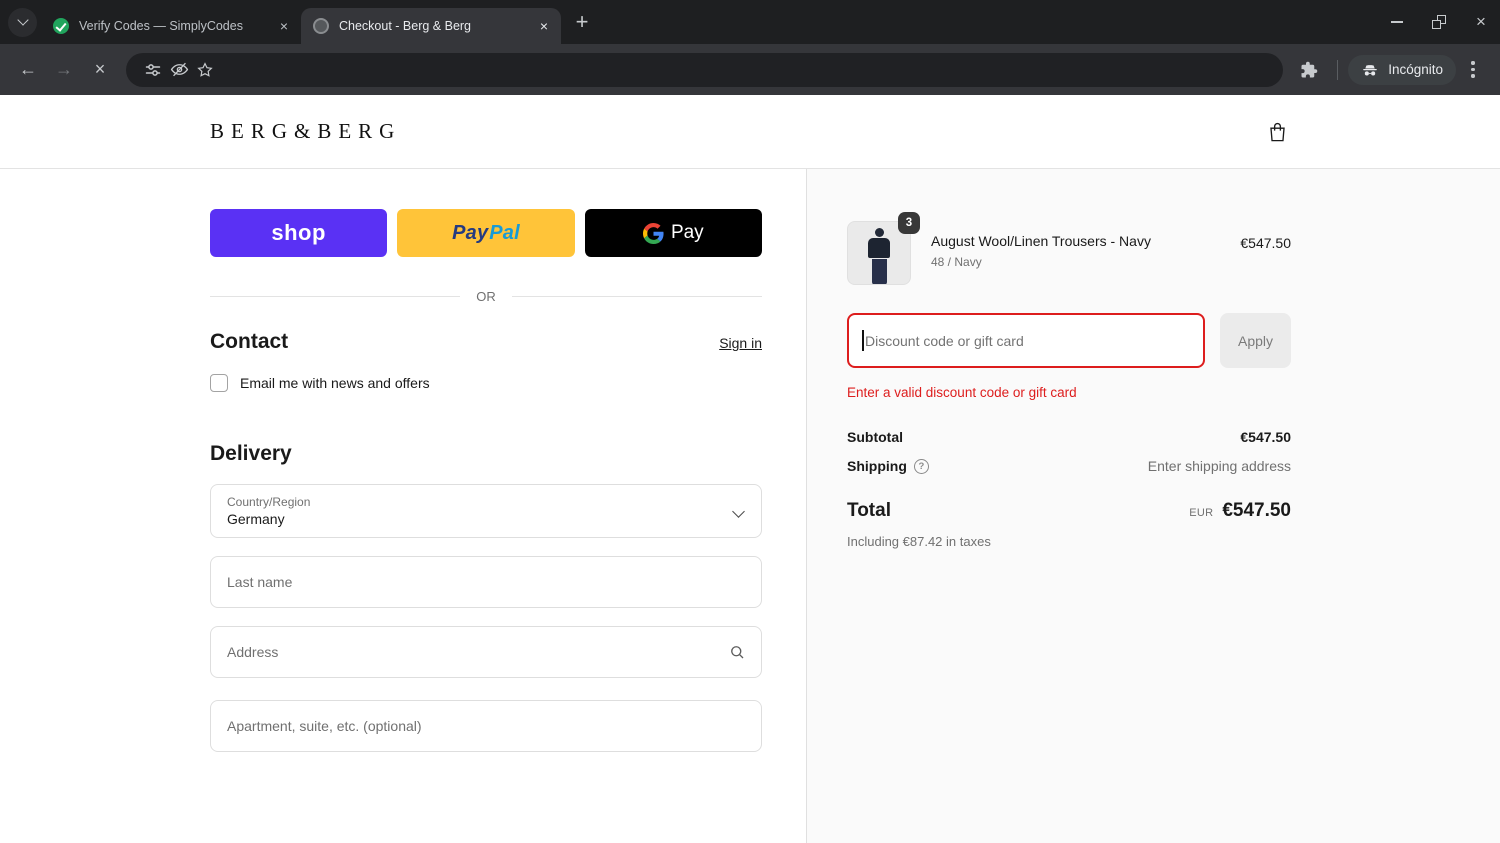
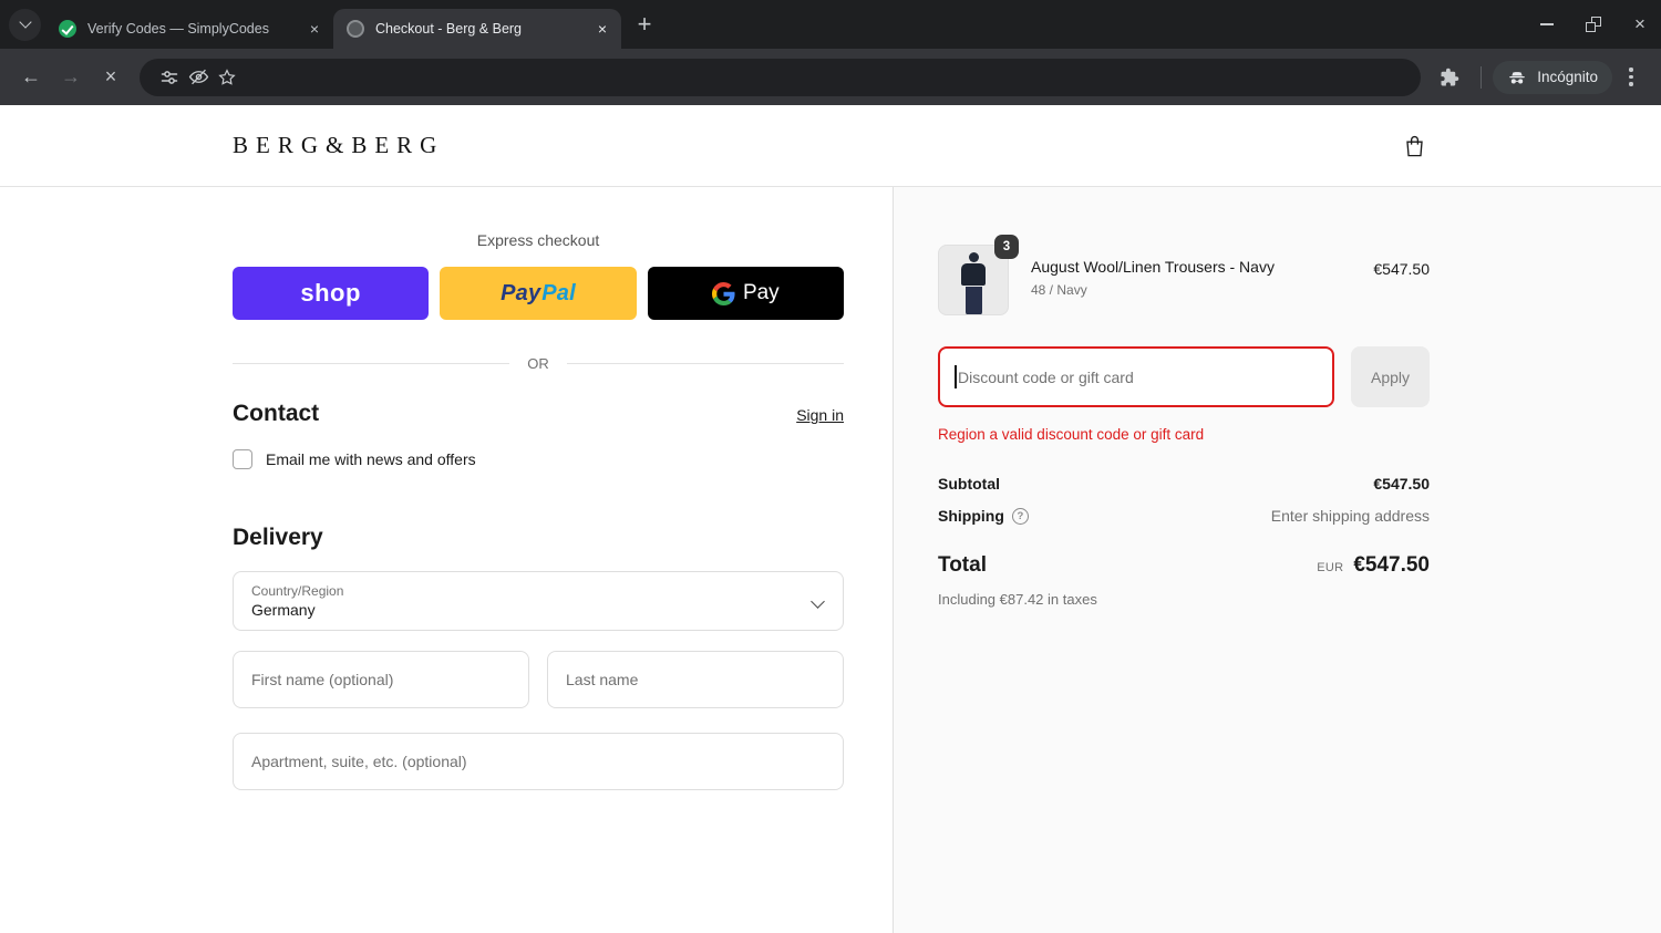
  Verify Codes — SimplyCodes
  ×
  Checkout - Berg & Berg
  ×
  +
  ×
  ←
  →
  ×
  Incógnito
  BERG&BERG
+ Express checkout
  shop
  Pay
  Pal
  Pay
  OR
  Contact
  Sign in
  Email me with news and offers
  Delivery
  Country/Region
  Germany
+ First name (optional)
  Last name
- Address
  Apartment, suite, etc. (optional)
  3
  August Wool/Linen Trousers - Navy
  48 / Navy
  €547.50
  Discount code or gift card
  Apply
- Enter a valid discount code or gift card
+ Region a valid discount code or gift card
  Subtotal
  €547.50
  Shipping
  ?
  Enter shipping address
  Total
  EUR
  €547.50
  Including €87.42 in taxes
